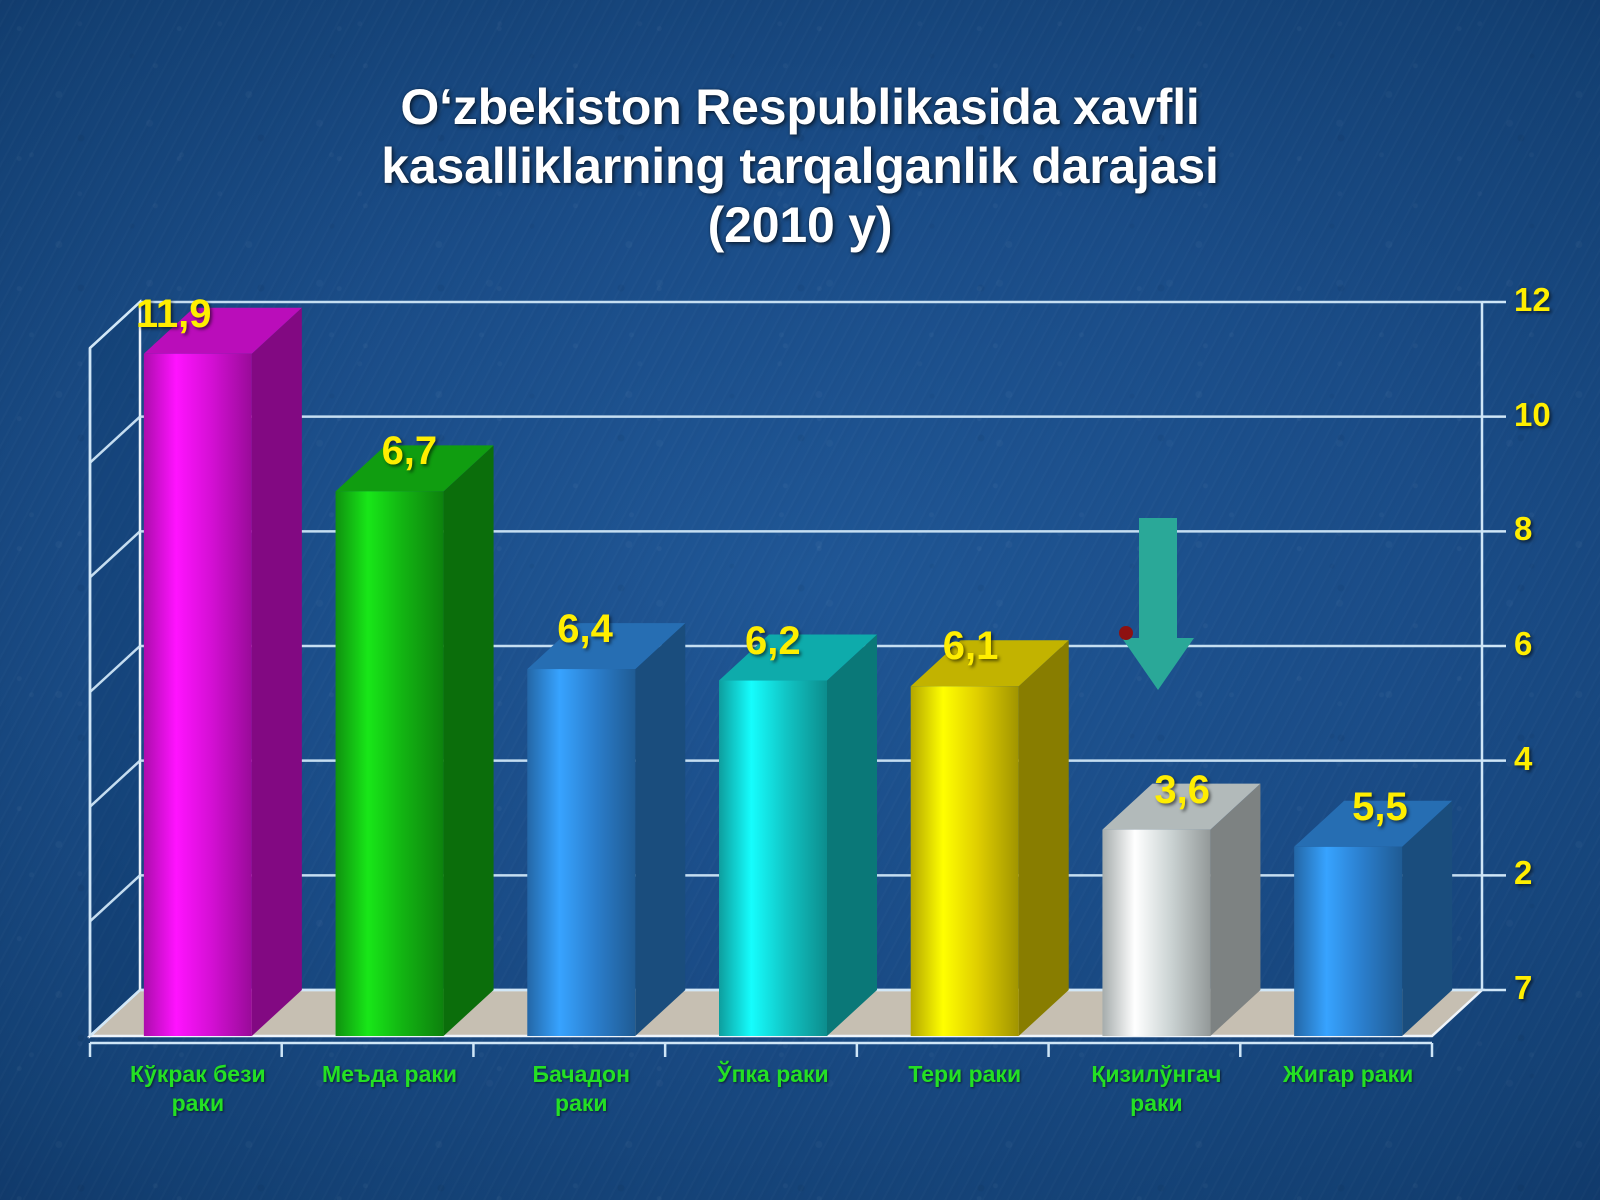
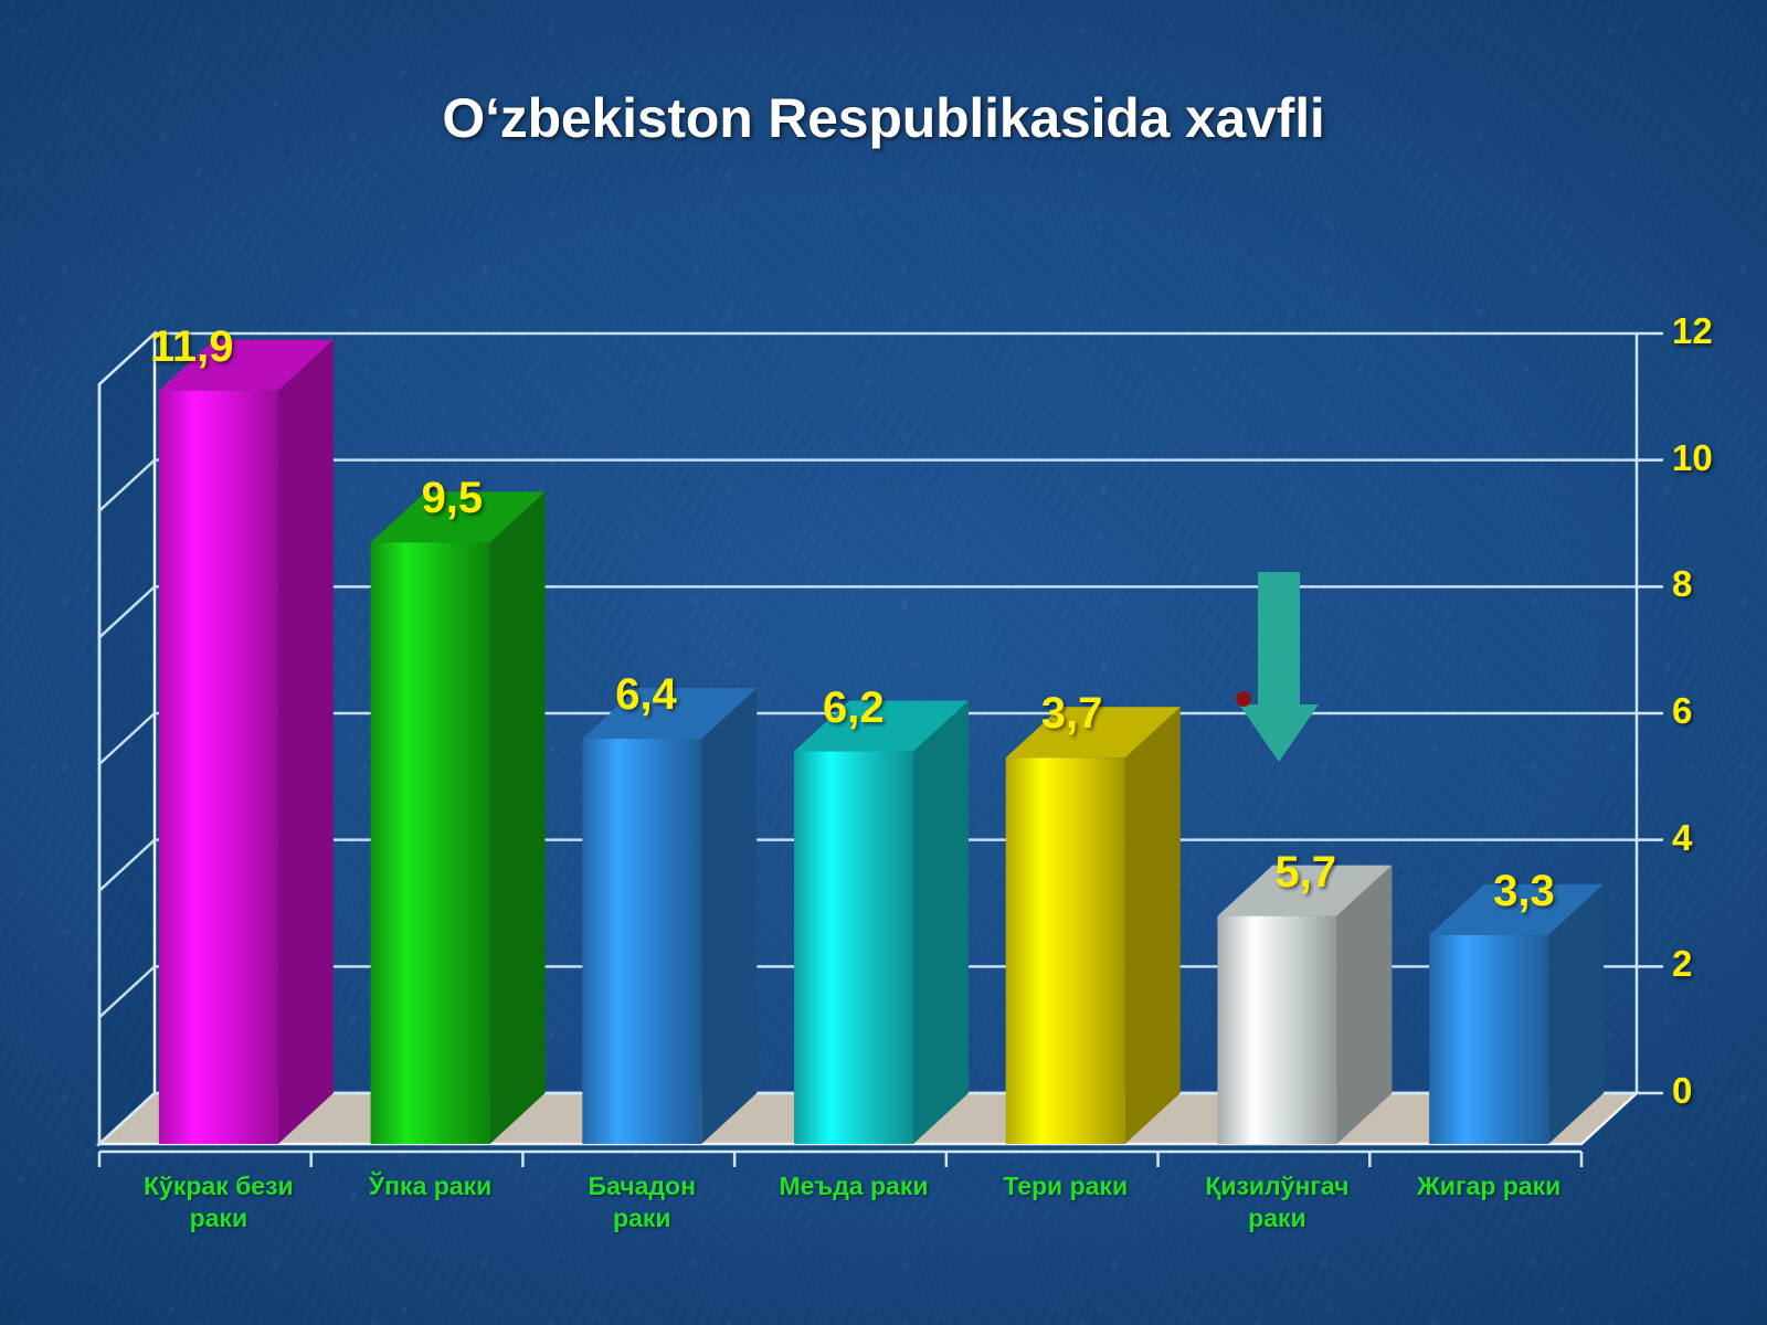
  O‘zbekiston Respublikasida xavfli
- kasalliklarning tarqalganlik darajasi
- (2010 y)
  11,9
- 6,7
+ 9,5
  6,4
  6,2
- 6,1
+ 3,7
- 3,6
+ 5,7
- 5,5
+ 3,3
- 7
+ 0
  2
  4
  6
  8
  10
  12
  Кўкрак бези
  раки
- Меъда раки
+ Ўпка раки
  Бачадон
  раки
- Ўпка раки
+ Меъда раки
  Тери раки
  Қизилўнгач
  раки
  Жигар раки
